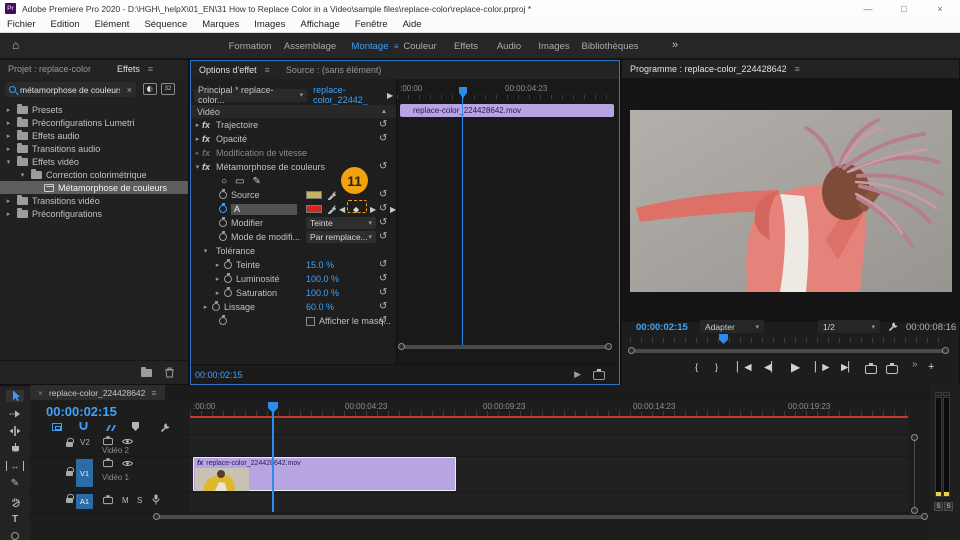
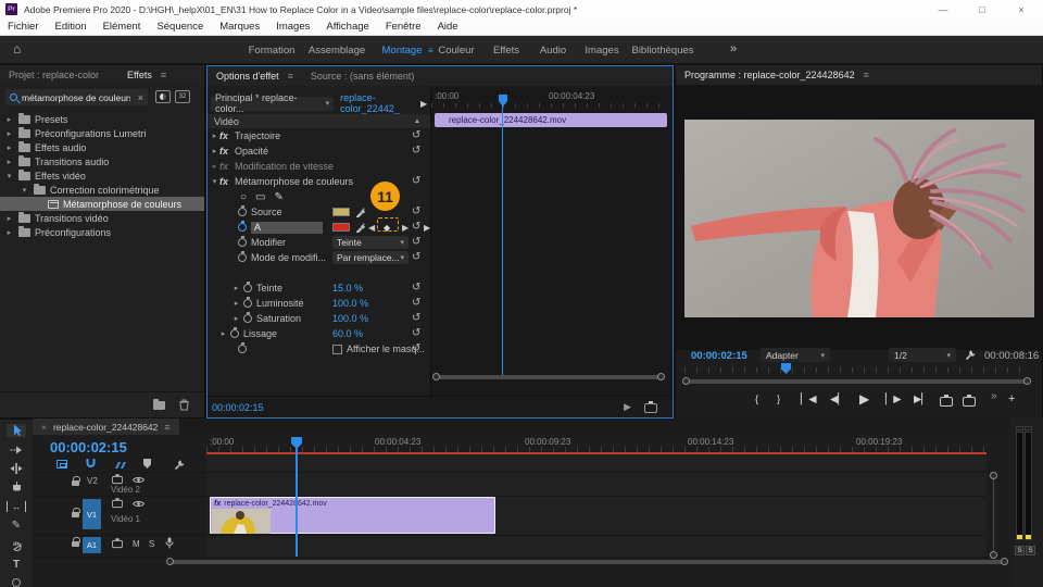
  Adobe Premiere Pro 2020 - D:\HGH\_helpX\01_EN\31 How to Replace Color in a Video\sample files\replace-color\replace-color.prproj *
  —
  □
  ×
  Fichier
  Edition
  Elément
  Séquence
  Marques
  Images
  Affichage
  Fenêtre
  Aide
  ⌂
  Formation
  Assemblage
  Montage
  ≡
  Couleur
  Effets
  Audio
  Images
  Bibliothèques
  »
  Projet : replace-color
  Effets
  ≡
  métamorphose de couleur
  ×
  Presets
  Préconfigurations Lumetri
  Effets audio
  Transitions audio
  Effets vidéo
  Correction colorimétrique
  Métamorphose de couleurs
  Transitions vidéo
  Préconfigurations
  Options d'effet
  ≡
  Source : (sans élément)
  Principal * replace-color...
  replace-color_22442_
  ▶
  Vidéo
  fx
  Trajectoire
  ↺
  fx
  Opacité
  ↺
  fx
  Modification de vitesse
  fx
  Métamorphose de couleurs
  ↺
  ○
  ▭
  ✎
  Source
  ↺
  A
  ◀
  ◆
  ▶
  ↺
  ▶
  11
  Modifier
  Teinte
  ↺
  Mode de modifi...
  Par remplace...
  ↺
- Tolérance
  Teinte
  15.0 %
  ↺
  Luminosité
  100.0 %
  ↺
  Saturation
  100.0 %
  ↺
  Lissage
  60.0 %
  ↺
  Afficher le masq...
  ↺
  :00:00
  00:00:04:23
  replace-color224428642.mov
  00:00:02:15
  ▶
  Programme : replace-color_224428642
  ≡
  00:00:02:15
  Adapter
  1/2
  00:00:08:16
  {
  }
  ▏◀
  ◀▏
  ▶
  ▏▶
  ▶▏
  »
  +
  ↔
  ✎
  T
  ×
  replace-color_224428642
  ≡
  00:00:02:15
  :00:00
  00:00:04:23
  00:00:09:23
  00:00:14:23
  00:00:19:23
  V2
  Vidéo 2
  V1
  Vidéo 1
  A1
  M
  S
